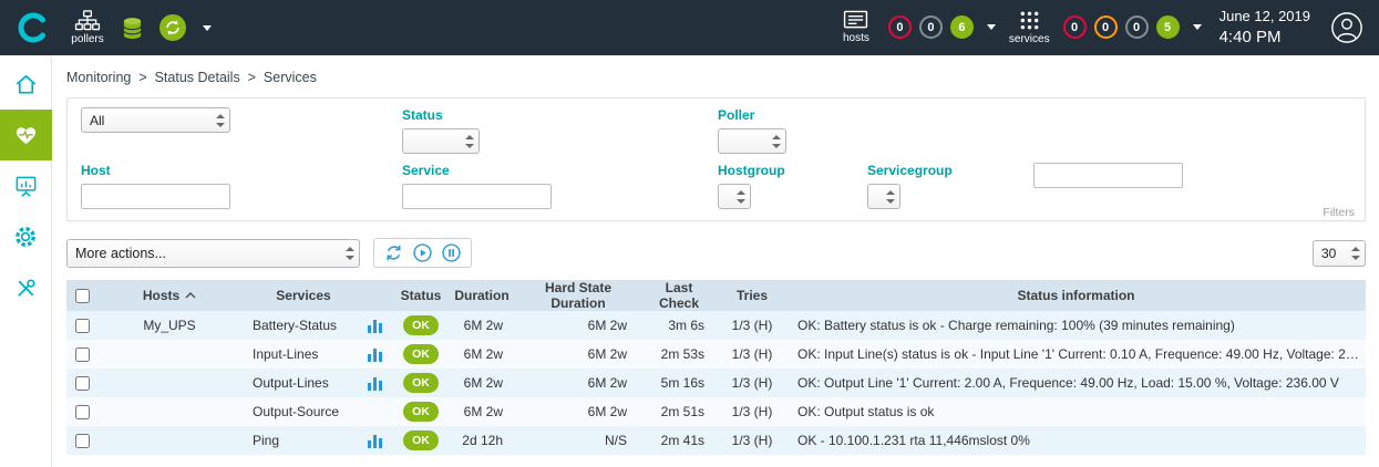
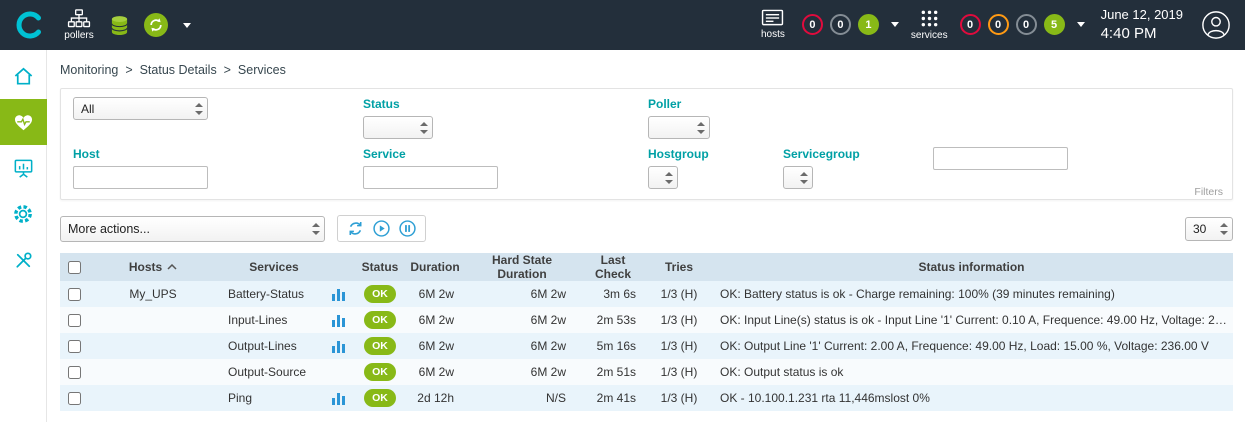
  pollers
  hosts
  0
  0
- 6
+ 1
  services
  0
  0
  0
  5
  June 12, 2019
  4:40 PM
  Monitoring Status Details Services
  All
  Status
  Poller
  Host
  Service
  Hostgroup
  Servicegroup
  Filters
  More actions...
  30
  	Hosts	Services		Status	Duration	Hard State Duration	Last Check	Tries	Status information
  	My_UPS	Battery-Status		OK	6M 2w	6M 2w	3m 6s	1/3 (H)	OK: Battery status is ok - Charge remaining: 100% (39 minutes remaining)
  		Input-Lines		OK	6M 2w	6M 2w	2m 53s	1/3 (H)	OK: Input Line(s) status is ok - Input Line '1' Current: 0.10 A, Frequence: 49.00 Hz, Voltage: 236.
  		Output-Lines		OK	6M 2w	6M 2w	5m 16s	1/3 (H)	OK: Output Line '1' Current: 2.00 A, Frequence: 49.00 Hz, Load: 15.00 %, Voltage: 236.00 V
  		Output-Source		OK	6M 2w	6M 2w	2m 51s	1/3 (H)	OK: Output status is ok
  		Ping		OK	2d 12h	N/S	2m 41s	1/3 (H)	OK - 10.100.1.231 rta 11,446mslost 0%
